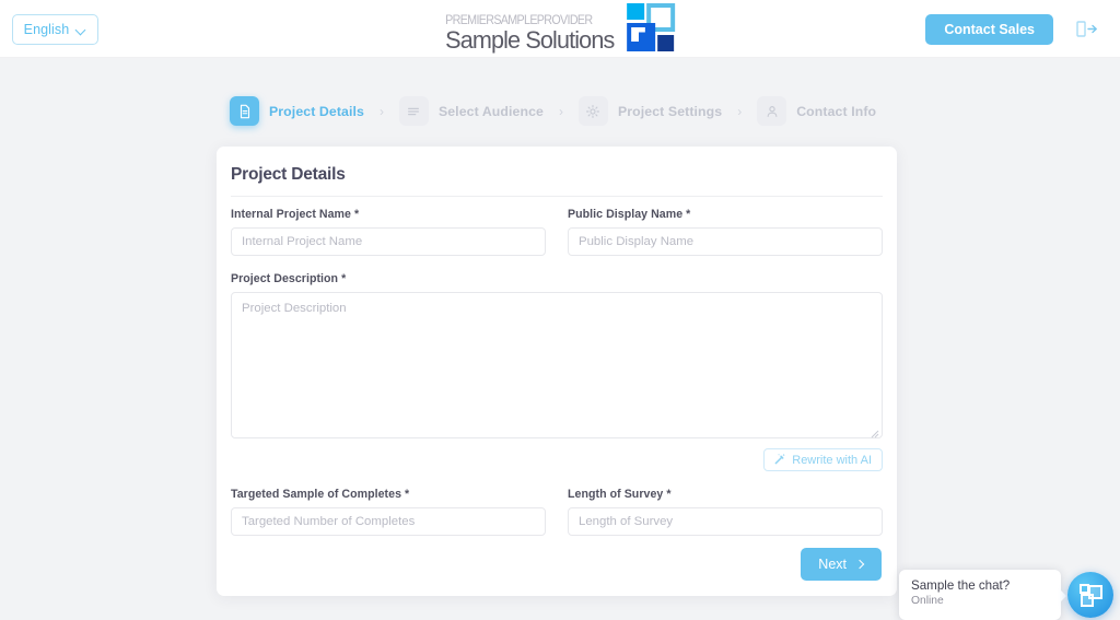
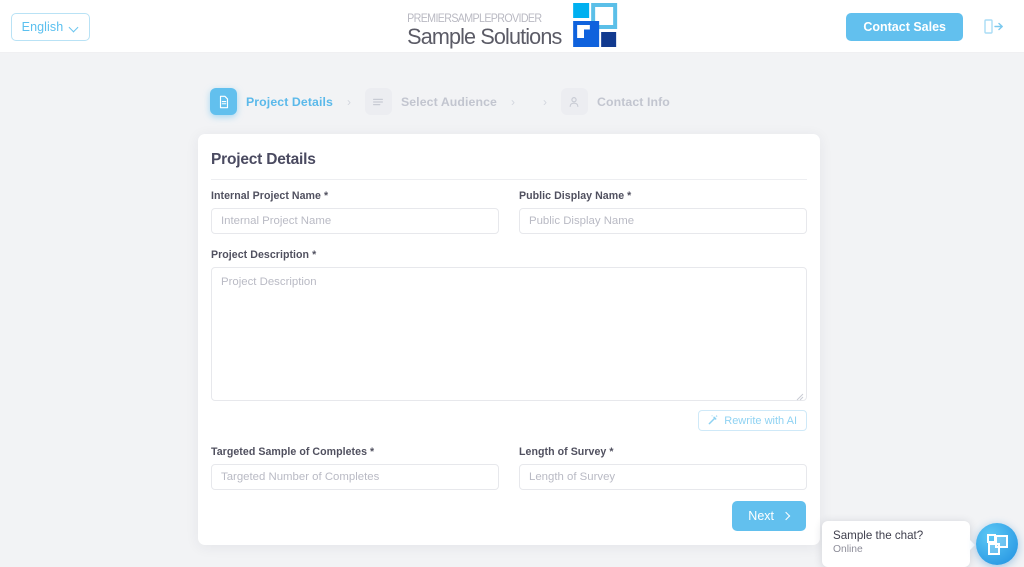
  English
  PREMIERSAMPLEPROVIDER
  Sample Solutions
  Contact Sales
  Project Details
  ›
  Select Audience
  ›
- Project Settings
  ›
  Contact Info
  Project Details
  Internal Project Name *
  Internal Project Name
  Public Display Name *
  Public Display Name
  Project Description *
  Project Description
  Rewrite with AI
  Targeted Sample of Completes *
  Targeted Number of Completes
  Length of Survey *
  Length of Survey
  Next
  Sample the chat?
  Online
